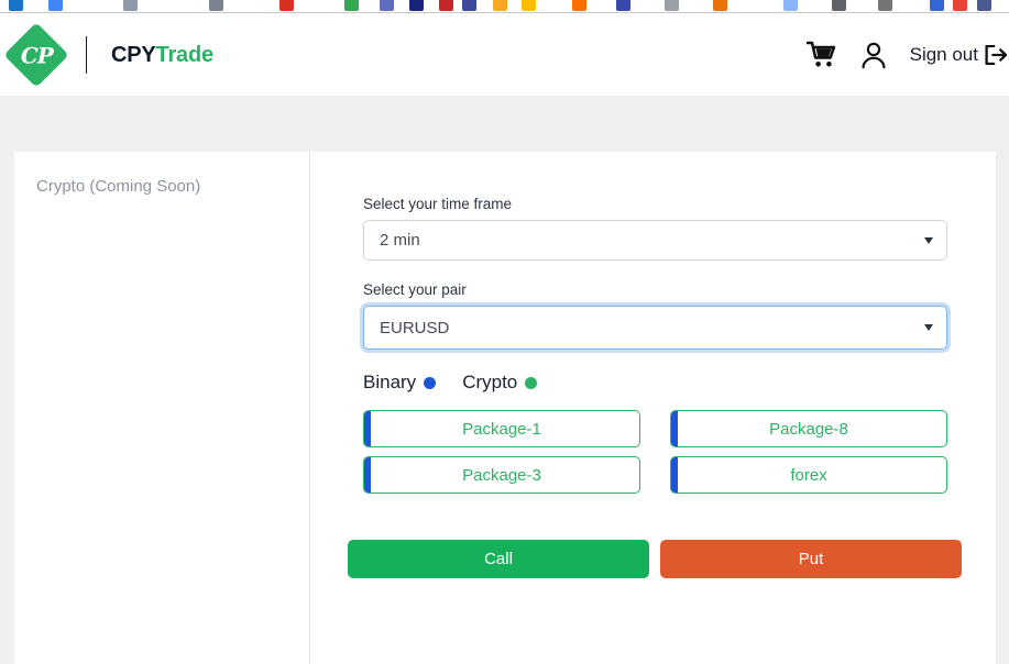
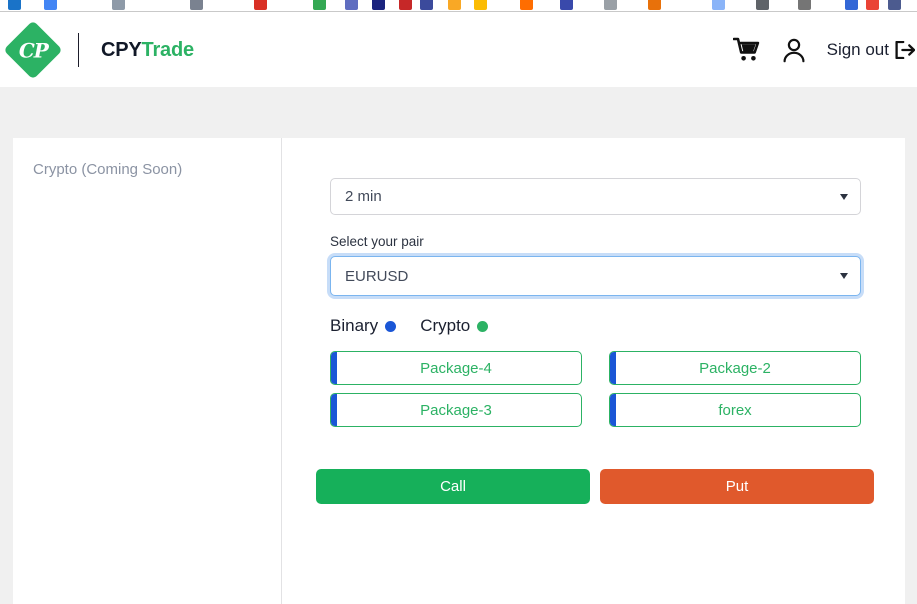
  CPYTrade
  Sign out
  Crypto (Coming Soon)
- Select your time frame
  2 min
  Select your pair
  EURUSD
  Binary
  Crypto
- Package-1
+ Package-4
- Package-8
+ Package-2
  Package-3
  forex
  Call
  Put
